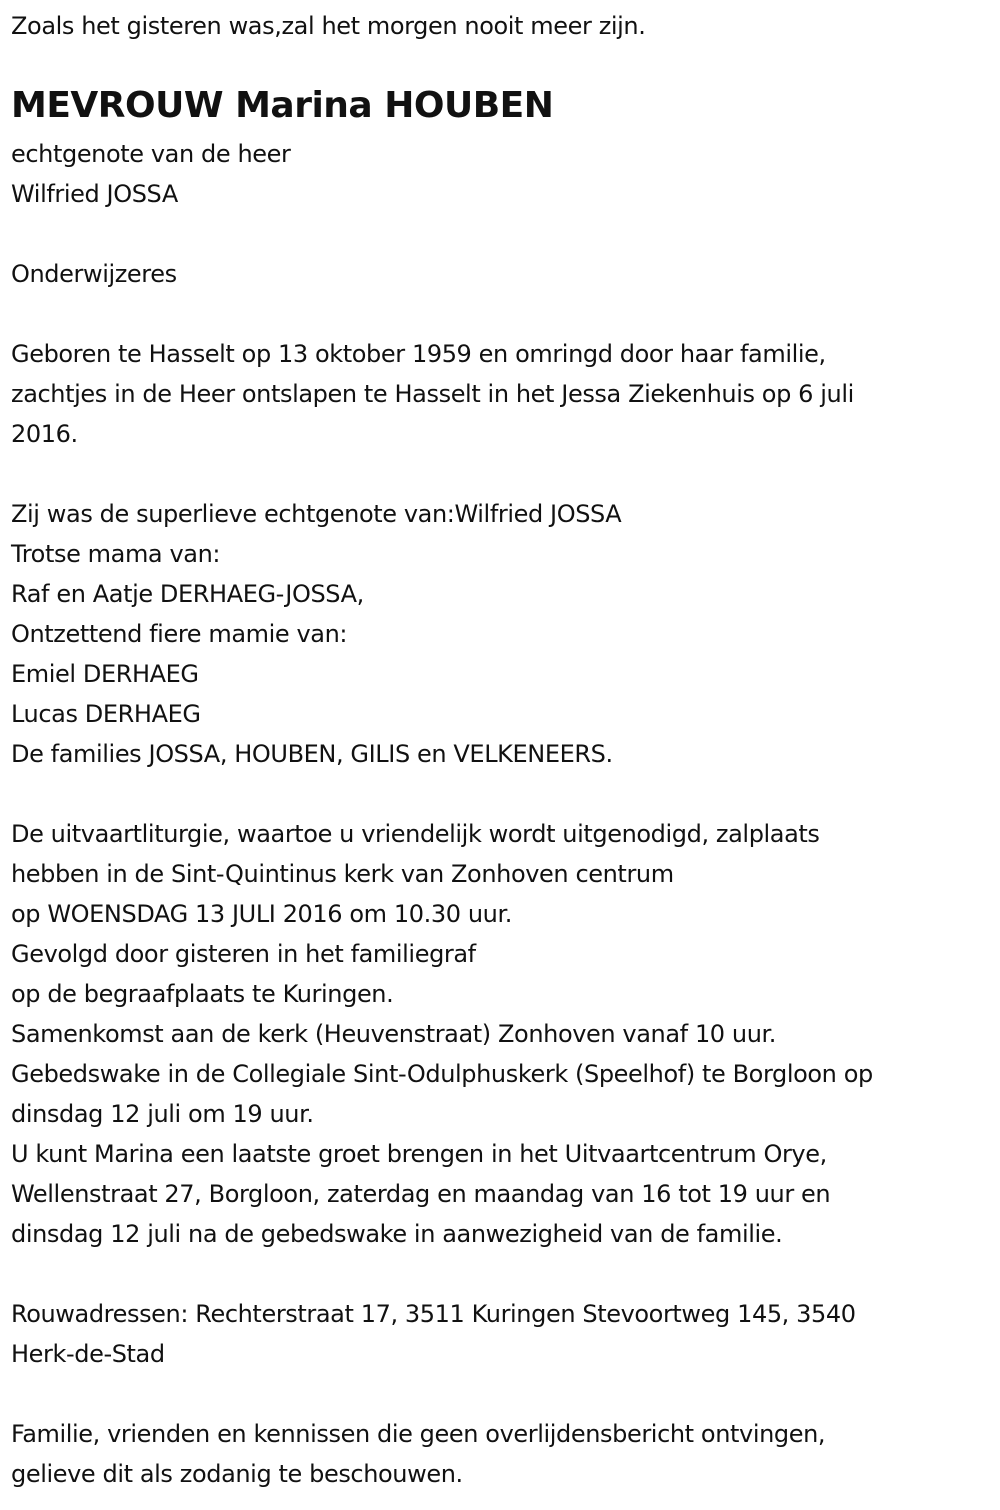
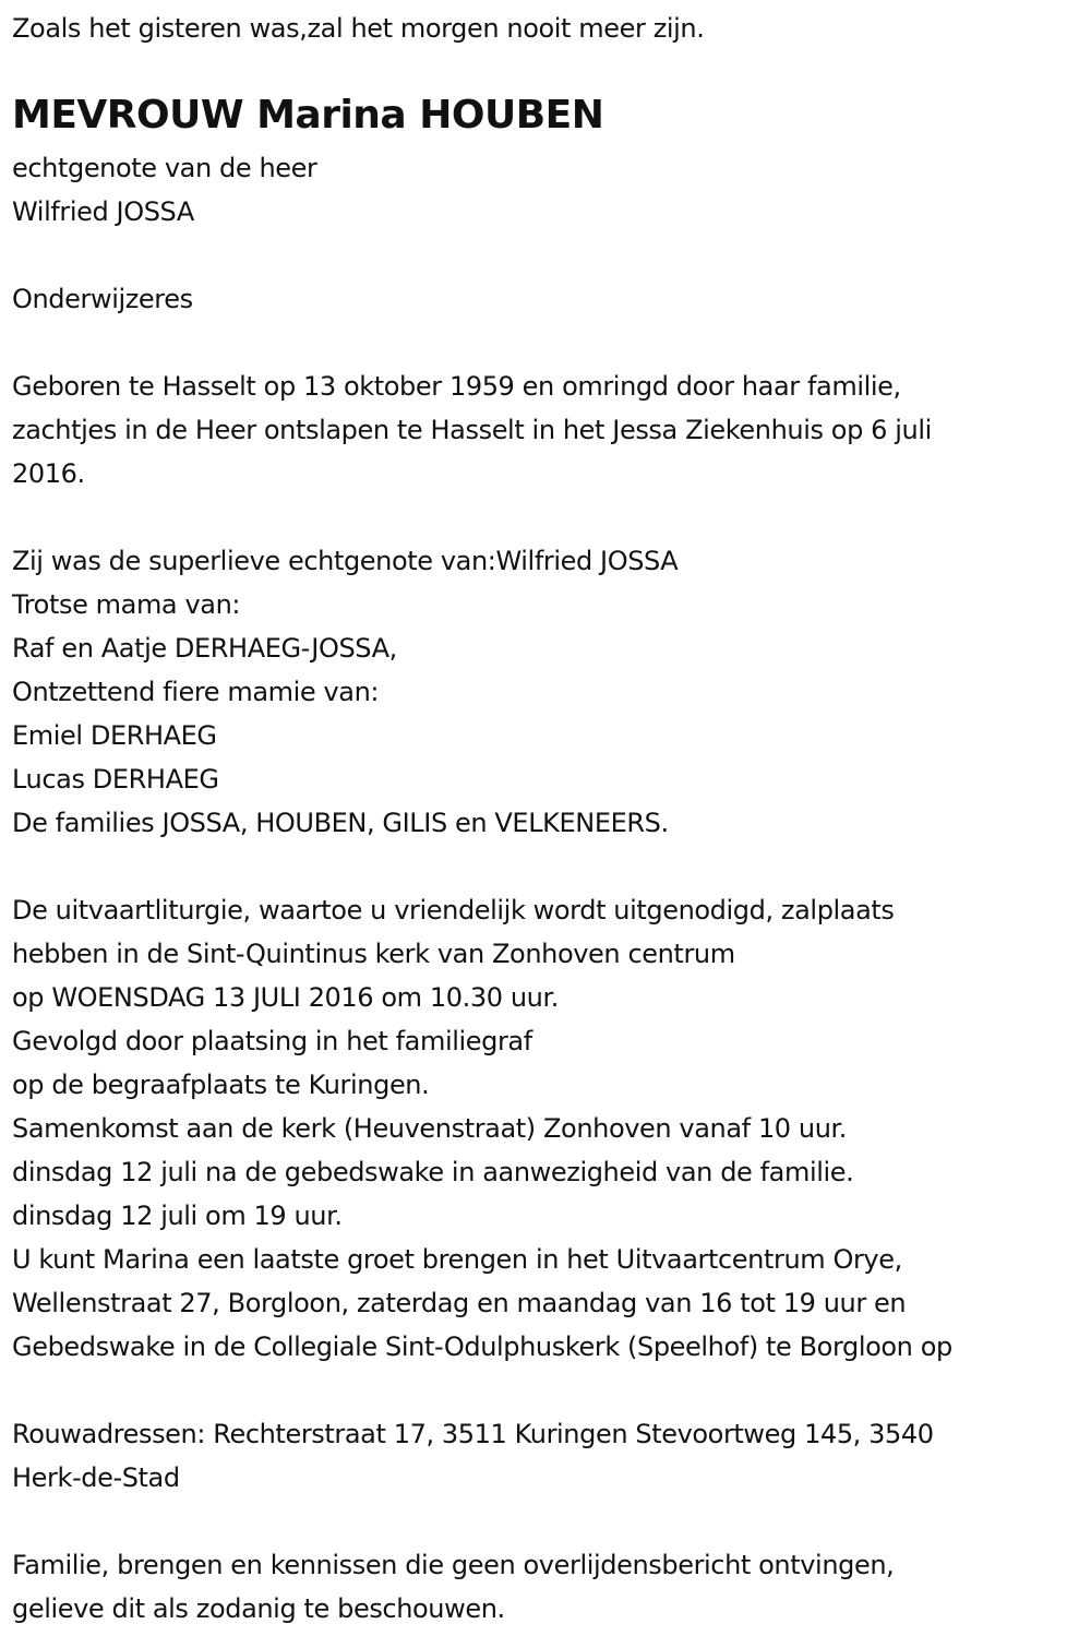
  Zoals het gisteren was,zal het morgen nooit meer zijn.
  MEVROUW Marina HOUBEN
  echtgenote van de heer
  Wilfried JOSSA
  Onderwijzeres
  Geboren te Hasselt op 13 oktober 1959 en omringd door haar familie,
  zachtjes in de Heer ontslapen te Hasselt in het Jessa Ziekenhuis op 6 juli
  2016.
  Zij was de superlieve echtgenote van:Wilfried JOSSA
  Trotse mama van:
  Raf en Aatje DERHAEG-JOSSA,
  Ontzettend fiere mamie van:
  Emiel DERHAEG
  Lucas DERHAEG
  De families JOSSA, HOUBEN, GILIS en VELKENEERS.
  De uitvaartliturgie, waartoe u vriendelijk wordt uitgenodigd, zalplaats
  hebben in de Sint-Quintinus kerk van Zonhoven centrum
  op WOENSDAG 13 JULI 2016 om 10.30 uur.
- Gevolgd door gisteren in het familiegraf
+ Gevolgd door plaatsing in het familiegraf
  op de begraafplaats te Kuringen.
  Samenkomst aan de kerk (Heuvenstraat) Zonhoven vanaf 10 uur.
- Gebedswake in de Collegiale Sint-Odulphuskerk (Speelhof) te Borgloon op
+ dinsdag 12 juli na de gebedswake in aanwezigheid van de familie.
  dinsdag 12 juli om 19 uur.
  U kunt Marina een laatste groet brengen in het Uitvaartcentrum Orye,
  Wellenstraat 27, Borgloon, zaterdag en maandag van 16 tot 19 uur en
- dinsdag 12 juli na de gebedswake in aanwezigheid van de familie.
+ Gebedswake in de Collegiale Sint-Odulphuskerk (Speelhof) te Borgloon op
  Rouwadressen: Rechterstraat 17, 3511 Kuringen Stevoortweg 145, 3540
  Herk-de-Stad
- Familie, vrienden en kennissen die geen overlijdensbericht ontvingen,
+ Familie, brengen en kennissen die geen overlijdensbericht ontvingen,
  gelieve dit als zodanig te beschouwen.
